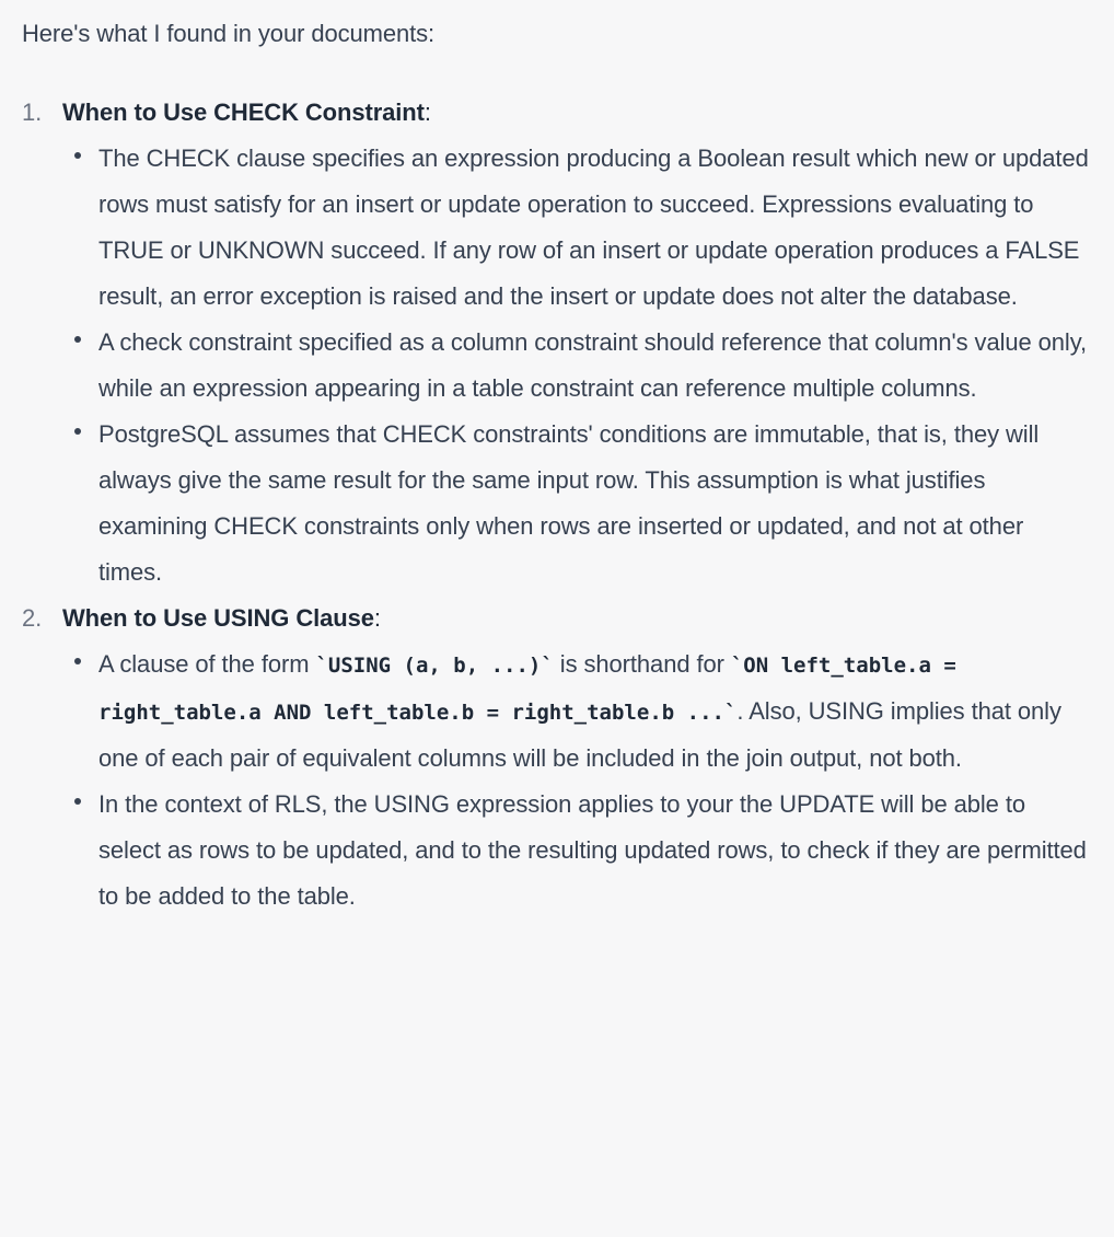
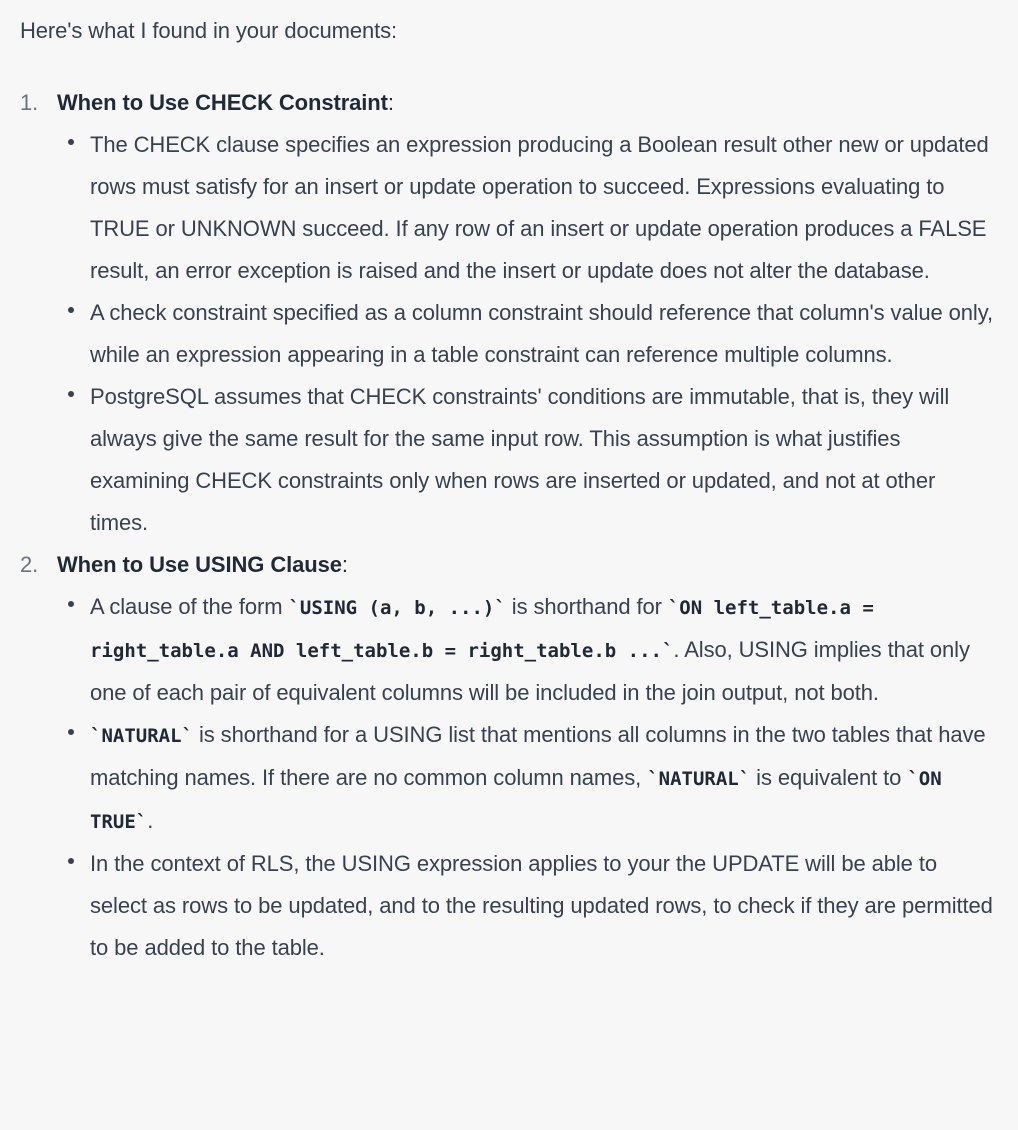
  Here's what I found in your documents:
  1.
  When to Use CHECK Constraint:
- The CHECK clause specifies an expression producing a Boolean result which new or updated rows must satisfy for an insert or update operation to succeed. Expressions evaluating to TRUE or UNKNOWN succeed. If any row of an insert or update operation produces a FALSE result, an error exception is raised and the insert or update does not alter the database.
+ The CHECK clause specifies an expression producing a Boolean result other new or updated rows must satisfy for an insert or update operation to succeed. Expressions evaluating to TRUE or UNKNOWN succeed. If any row of an insert or update operation produces a FALSE result, an error exception is raised and the insert or update does not alter the database.
  A check constraint specified as a column constraint should reference that column's value only, while an expression appearing in a table constraint can reference multiple columns.
  PostgreSQL assumes that CHECK constraints' conditions are immutable, that is, they will always give the same result for the same input row. This assumption is what justifies examining CHECK constraints only when rows are inserted or updated, and not at other times.
  2.
  When to Use USING Clause:
  A clause of the form `USING (a, b, ...)` is shorthand for `ON left_table.a = right_table.a AND left_table.b = right_table.b ...`. Also, USING implies that only one of each pair of equivalent columns will be included in the join output, not both.
+ `NATURAL` is shorthand for a USING list that mentions all columns in the two tables that have matching names. If there are no common column names, `NATURAL` is equivalent to `ON TRUE`.
  In the context of RLS, the USING expression applies to your the UPDATE will be able to select as rows to be updated, and to the resulting updated rows, to check if they are permitted to be added to the table.
